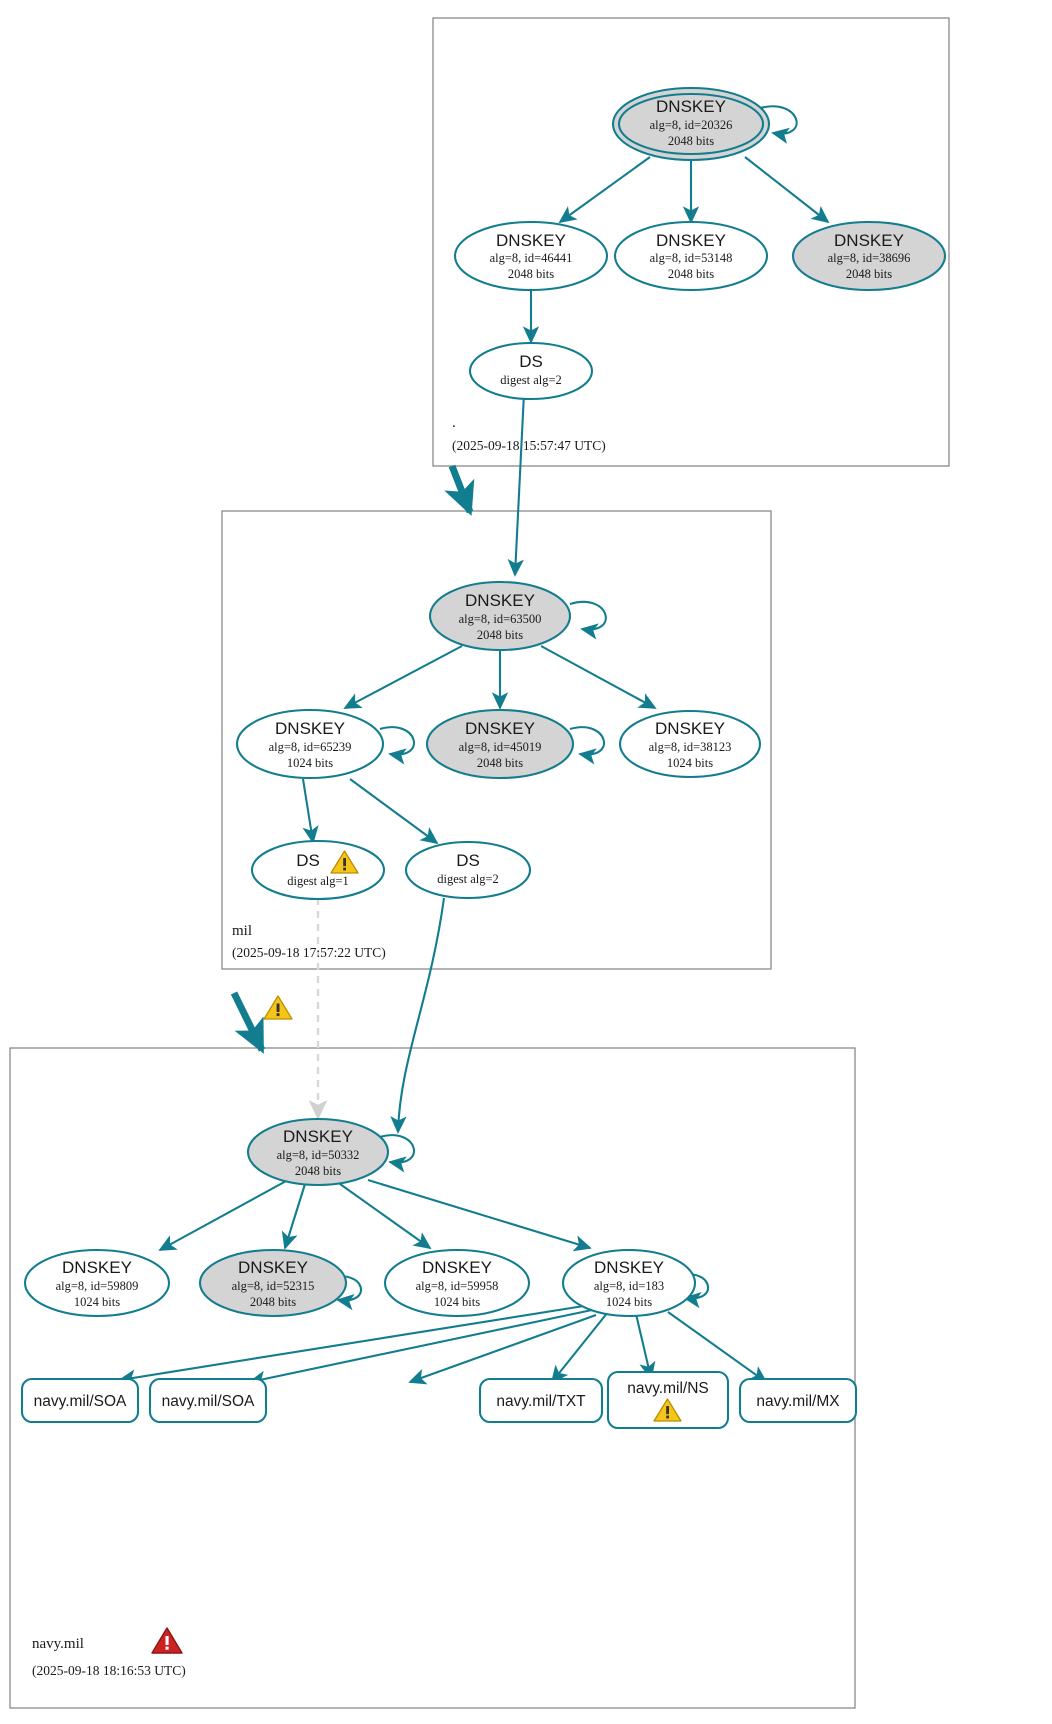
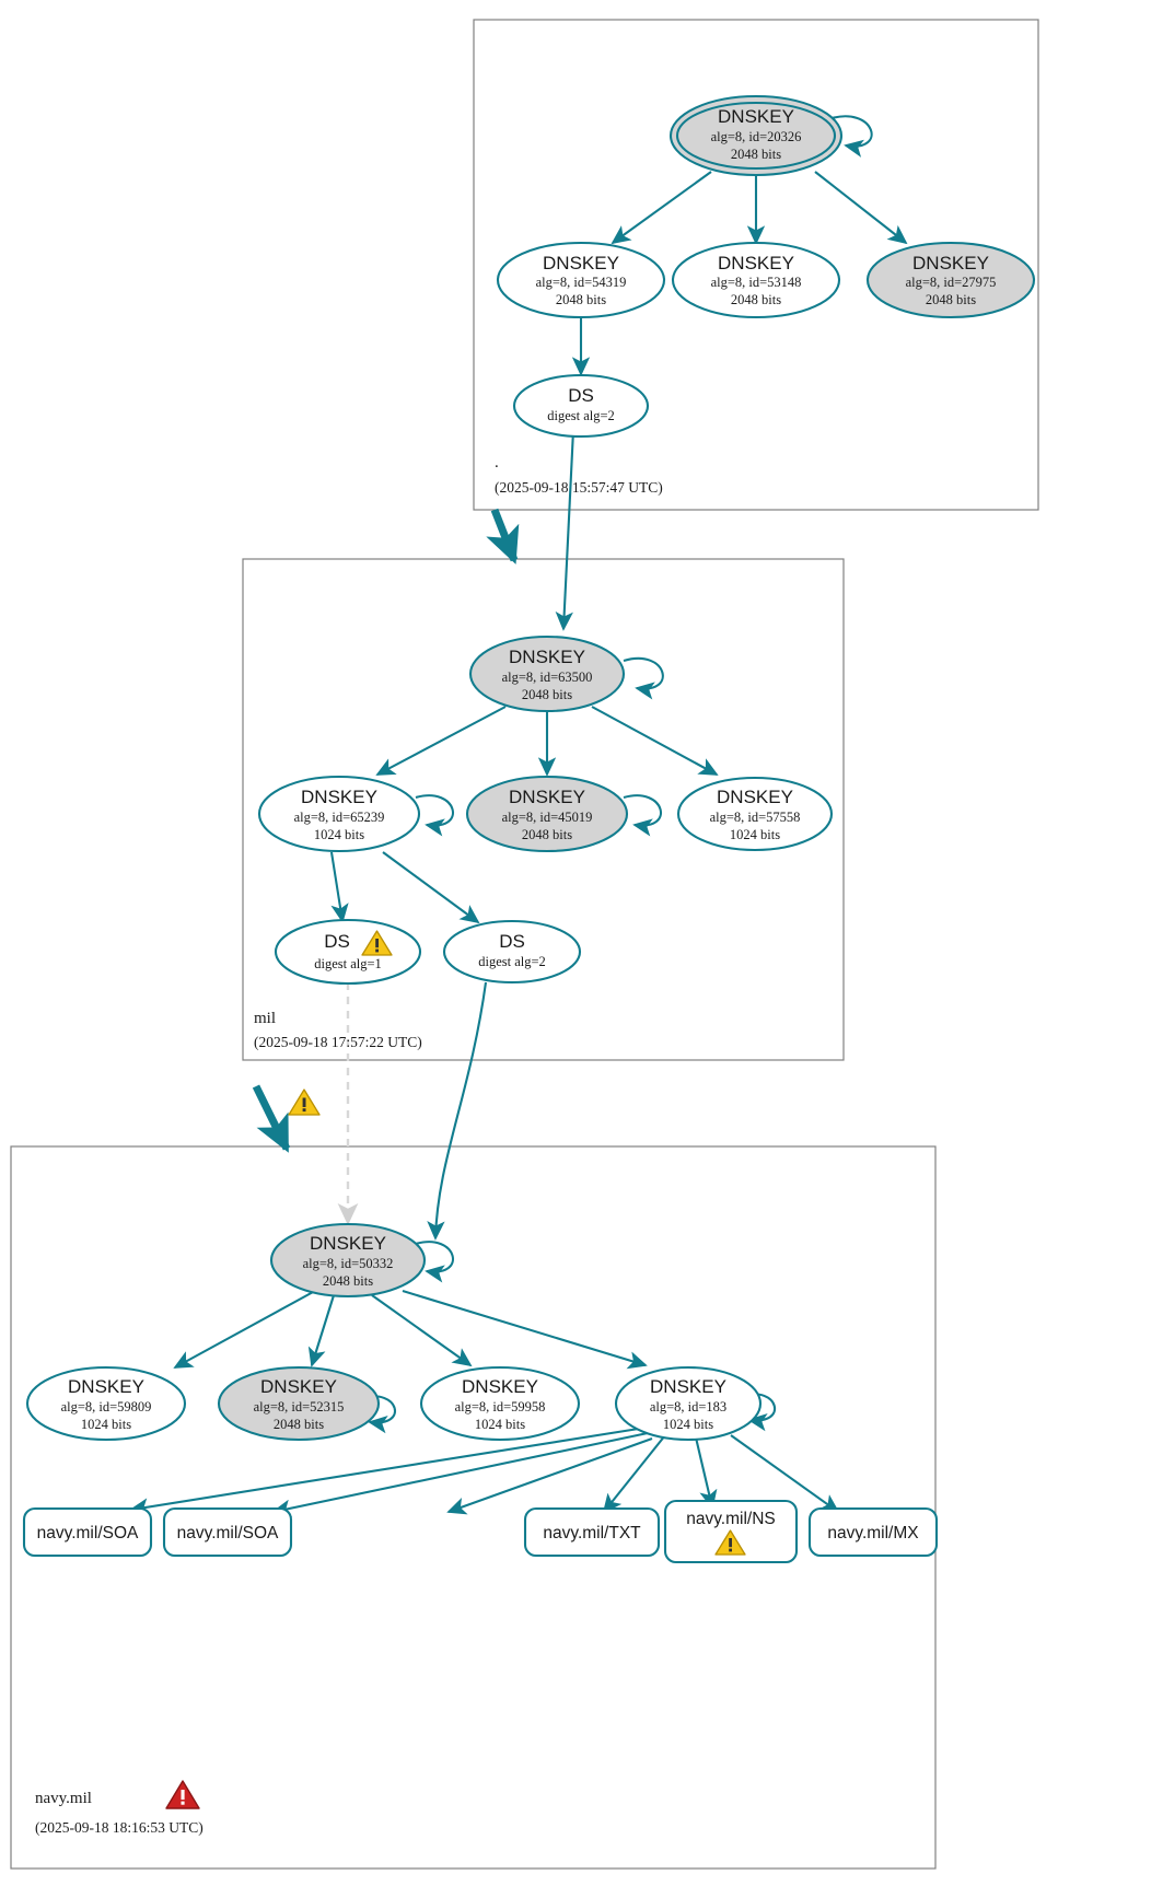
  DNSKEY
  alg=8, id=20326
  2048 bits
  DNSKEY
- alg=8, id=46441
+ alg=8, id=54319
  2048 bits
  DNSKEY
  alg=8, id=53148
  2048 bits
  DNSKEY
- alg=8, id=38696
+ alg=8, id=27975
  2048 bits
  DS
  digest alg=2
  .
  (2025-09-18 15:57:47 UTC)
  DNSKEY
  alg=8, id=63500
  2048 bits
  DNSKEY
  alg=8, id=65239
  1024 bits
  DNSKEY
  alg=8, id=45019
  2048 bits
  DNSKEY
- alg=8, id=38123
+ alg=8, id=57558
  1024 bits
  DS
  digest alg=1
  DS
  digest alg=2
  mil
  (2025-09-18 17:57:22 UTC)
  DNSKEY
  alg=8, id=50332
  2048 bits
  DNSKEY
  alg=8, id=59809
  1024 bits
  DNSKEY
  alg=8, id=52315
  2048 bits
  DNSKEY
  alg=8, id=59958
  1024 bits
  DNSKEY
  alg=8, id=183
  1024 bits
  navy.mil/SOA
  navy.mil/SOA
  navy.mil/TXT
  navy.mil/NS
  navy.mil/MX
  navy.mil
  (2025-09-18 18:16:53 UTC)
